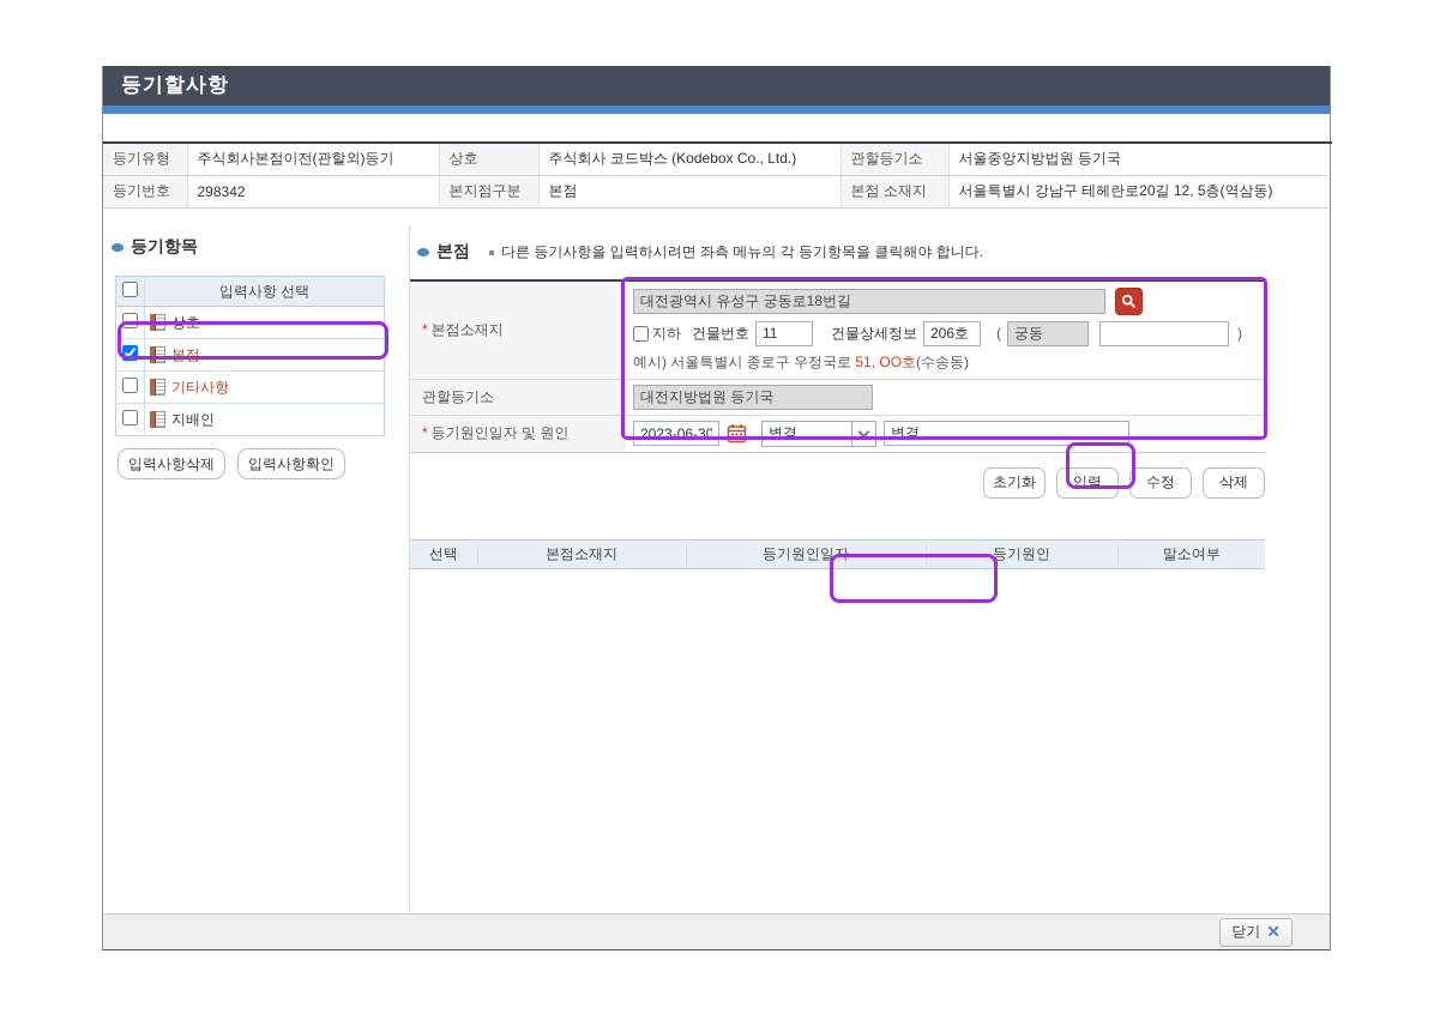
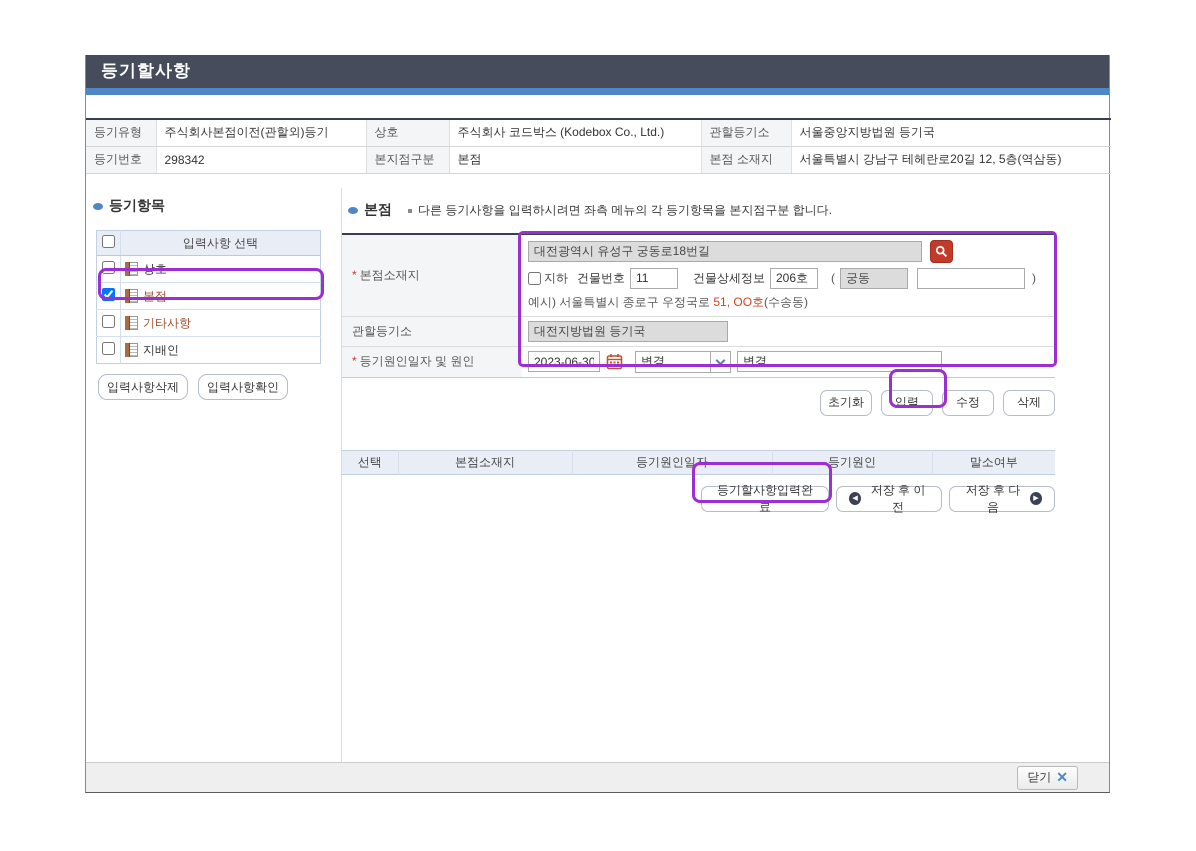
  등기할사항
  등기유형	주식회사본점이전(관할외)등기	상호	주식회사 코드박스 (Kodebox Co., Ltd.)	관할등기소	서울중앙지방법원 등기국
  등기번호	298342	본지점구분	본점	본점 소재지	서울특별시 강남구 테헤란로20길 12, 5층(역삼동)
  등기항목
  	입력사항 선택
  	상호
  	본점
  	기타사항
  	지배인
  입력사항삭제
  입력사항확인
  본점
- 다른 등기사항을 입력하시려면 좌측 메뉴의 각 등기항목을 클릭해야 합니다.
+ 다른 등기사항을 입력하시려면 좌측 메뉴의 각 등기항목을 본지점구분 합니다.
  * 본점소재지	대전광역시 유성구 궁동로18번길 지하 건물번호 11 건물상세정보 206호 ( 궁동 ) 예시) 서울특별시 종로구 우정국로 51, OO호(수송동)
  관할등기소	대전지방법원 등기국
  * 등기원인일자 및 원인	2023-06-30 변경 변경
  초기화
  입력
  수정
  삭제
  선택	본점소재지	등기원인일자	등기원인	말소여부
+ 등기할사항입력완료
+ 저장 후 이전
+ 저장 후 다음
  닫기
  ✕
